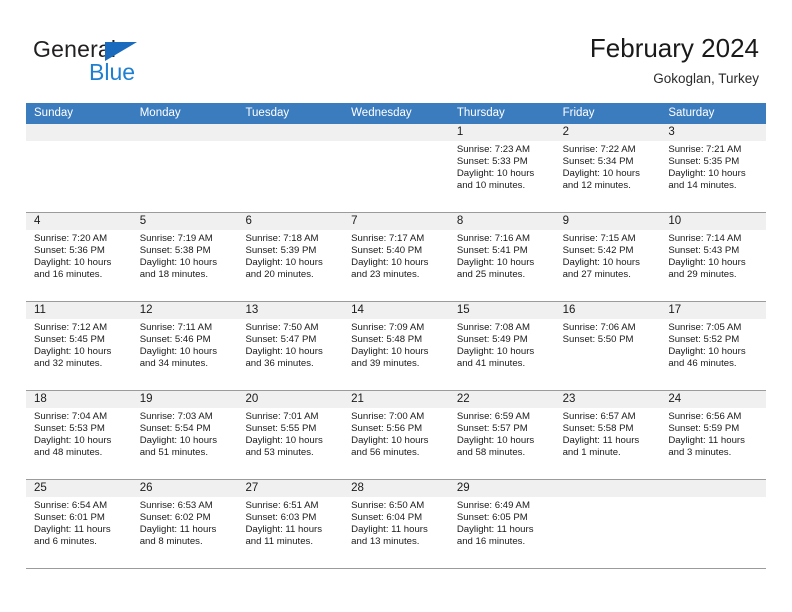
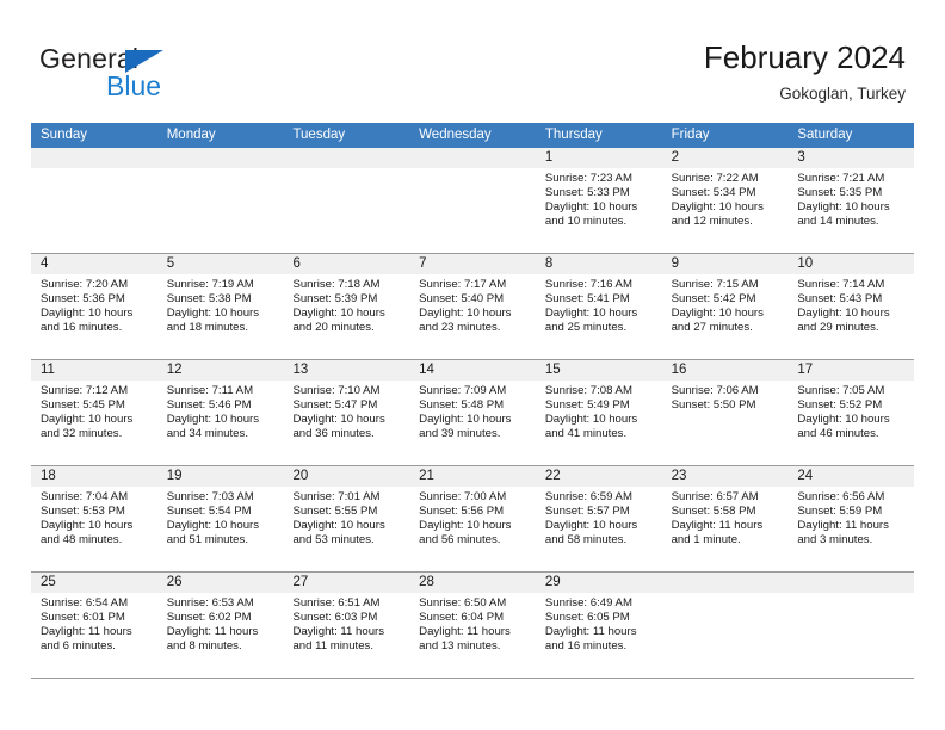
  General
  Blue
  February 2024
  Gokoglan, Turkey
  Sunday
  Monday
  Tuesday
  Wednesday
  Thursday
  Friday
  Saturday
  1
  Sunrise: 7:23 AM
  Sunset: 5:33 PM
  Daylight: 10 hours and 10 minutes.
  2
  Sunrise: 7:22 AM
  Sunset: 5:34 PM
  Daylight: 10 hours and 12 minutes.
  3
  Sunrise: 7:21 AM
  Sunset: 5:35 PM
  Daylight: 10 hours and 14 minutes.
  4
  Sunrise: 7:20 AM
  Sunset: 5:36 PM
  Daylight: 10 hours and 16 minutes.
  5
  Sunrise: 7:19 AM
  Sunset: 5:38 PM
  Daylight: 10 hours and 18 minutes.
  6
  Sunrise: 7:18 AM
  Sunset: 5:39 PM
  Daylight: 10 hours and 20 minutes.
  7
  Sunrise: 7:17 AM
  Sunset: 5:40 PM
  Daylight: 10 hours and 23 minutes.
  8
  Sunrise: 7:16 AM
  Sunset: 5:41 PM
  Daylight: 10 hours and 25 minutes.
  9
  Sunrise: 7:15 AM
  Sunset: 5:42 PM
  Daylight: 10 hours and 27 minutes.
  10
  Sunrise: 7:14 AM
  Sunset: 5:43 PM
  Daylight: 10 hours and 29 minutes.
  11
  Sunrise: 7:12 AM
  Sunset: 5:45 PM
  Daylight: 10 hours and 32 minutes.
  12
  Sunrise: 7:11 AM
  Sunset: 5:46 PM
  Daylight: 10 hours and 34 minutes.
  13
- Sunrise: 7:50 AM
+ Sunrise: 7:10 AM
  Sunset: 5:47 PM
  Daylight: 10 hours and 36 minutes.
  14
  Sunrise: 7:09 AM
  Sunset: 5:48 PM
  Daylight: 10 hours and 39 minutes.
  15
  Sunrise: 7:08 AM
  Sunset: 5:49 PM
  Daylight: 10 hours and 41 minutes.
  16
  Sunrise: 7:06 AM
  Sunset: 5:50 PM
  17
  Sunrise: 7:05 AM
  Sunset: 5:52 PM
  Daylight: 10 hours and 46 minutes.
  18
  Sunrise: 7:04 AM
  Sunset: 5:53 PM
  Daylight: 10 hours and 48 minutes.
  19
  Sunrise: 7:03 AM
  Sunset: 5:54 PM
  Daylight: 10 hours and 51 minutes.
  20
  Sunrise: 7:01 AM
  Sunset: 5:55 PM
  Daylight: 10 hours and 53 minutes.
  21
  Sunrise: 7:00 AM
  Sunset: 5:56 PM
  Daylight: 10 hours and 56 minutes.
  22
  Sunrise: 6:59 AM
  Sunset: 5:57 PM
  Daylight: 10 hours and 58 minutes.
  23
  Sunrise: 6:57 AM
  Sunset: 5:58 PM
  Daylight: 11 hours and 1 minute.
  24
  Sunrise: 6:56 AM
  Sunset: 5:59 PM
  Daylight: 11 hours and 3 minutes.
  25
  Sunrise: 6:54 AM
  Sunset: 6:01 PM
  Daylight: 11 hours and 6 minutes.
  26
  Sunrise: 6:53 AM
  Sunset: 6:02 PM
  Daylight: 11 hours and 8 minutes.
  27
  Sunrise: 6:51 AM
  Sunset: 6:03 PM
  Daylight: 11 hours and 11 minutes.
  28
  Sunrise: 6:50 AM
  Sunset: 6:04 PM
  Daylight: 11 hours and 13 minutes.
  29
  Sunrise: 6:49 AM
  Sunset: 6:05 PM
  Daylight: 11 hours and 16 minutes.
